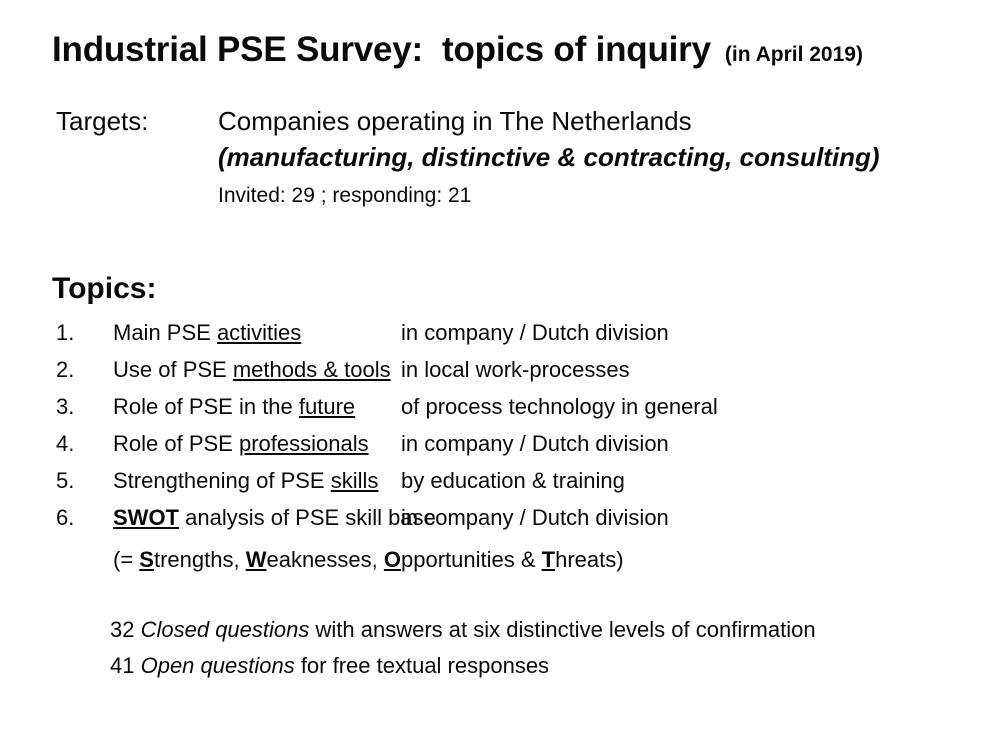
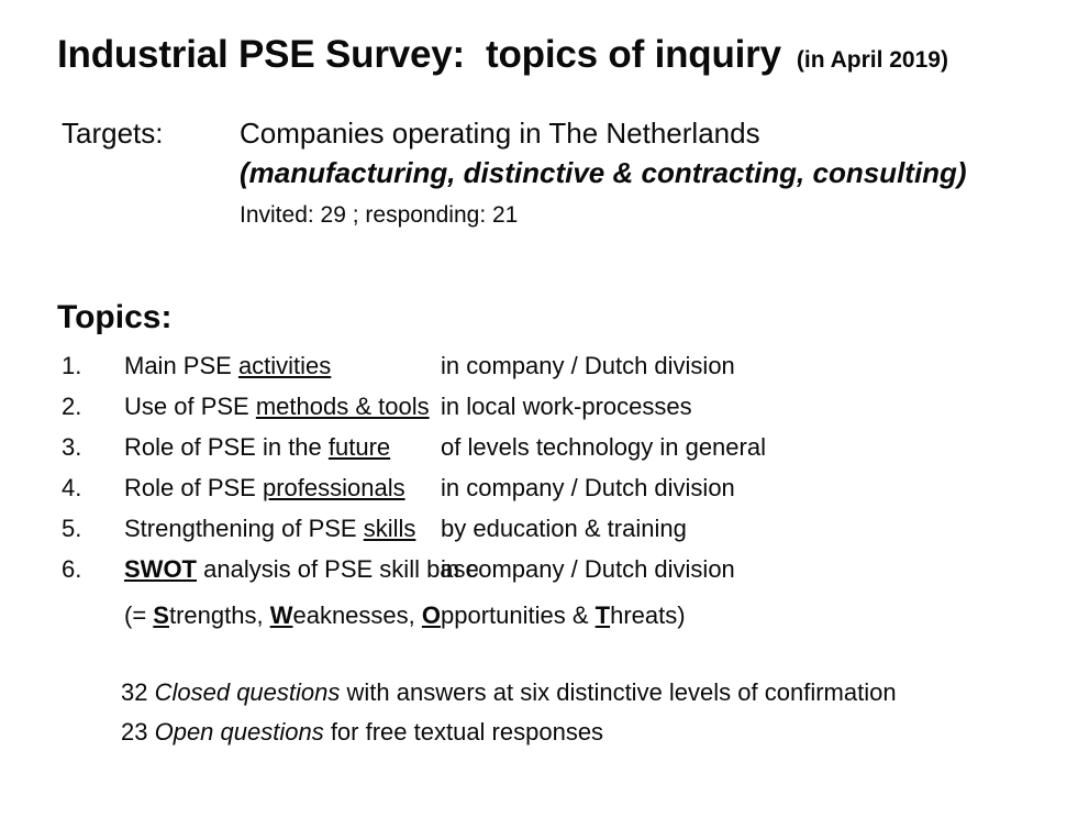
  Industrial PSE Survey: topics of inquiry
  (in April 2019)
  Targets:
  Companies operating in The Netherlands
  (manufacturing, distinctive & contracting, consulting)
  Invited: 29 ; responding: 21
  Topics:
  1.
  Main PSE activities
  in company / Dutch division
  2.
  Use of PSE methods & tools
  in local work-processes
  3.
  Role of PSE in the future
- of process technology in general
+ of levels technology in general
  4.
  Role of PSE professionals
  in company / Dutch division
  5.
  Strengthening of PSE skills
  by education & training
  6.
  SWOT analysis of PSE skill base
  in company / Dutch division
  (= Strengths, Weaknesses, Opportunities & Threats)
  32 Closed questions with answers at six distinctive levels of confirmation
- 41 Open questions for free textual responses
+ 23 Open questions for free textual responses
